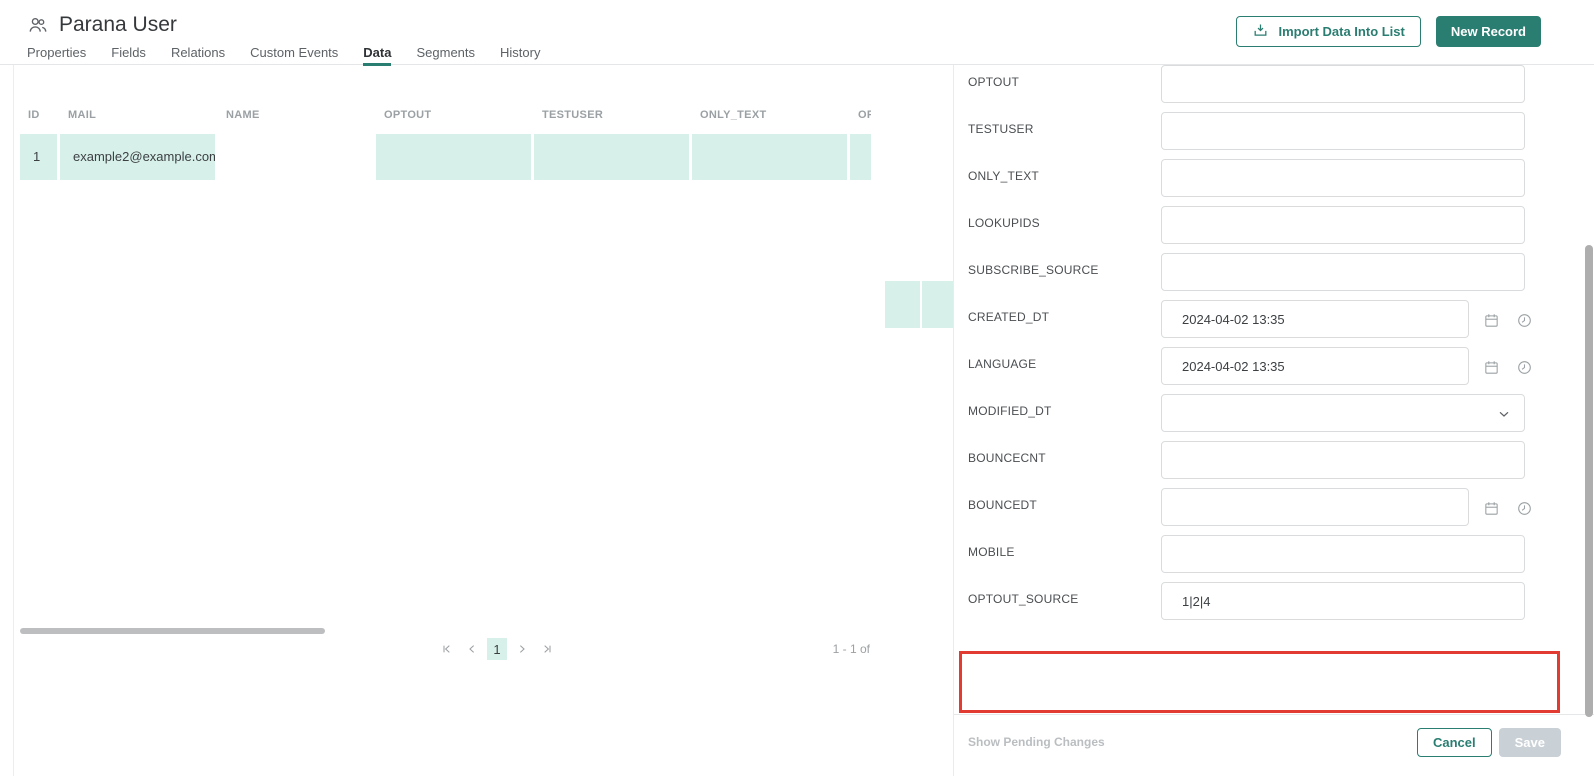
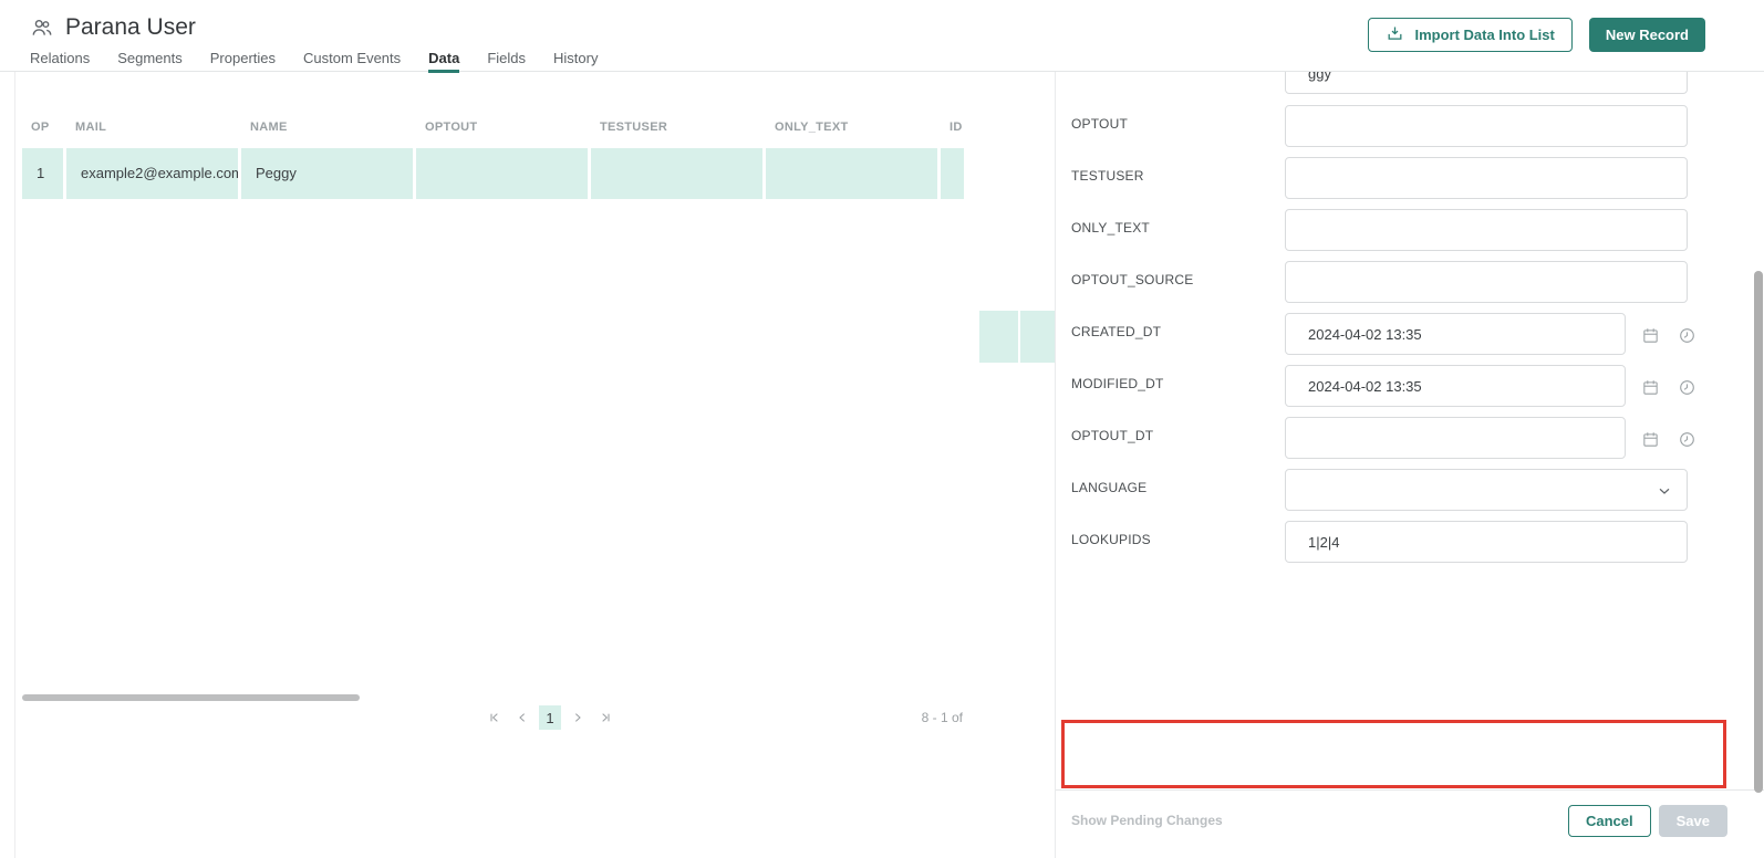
  Parana User
- Properties
+ Relations
- Fields
+ Segments
- Relations
+ Properties
  Custom Events
  Data
- Segments
+ Fields
  History
  Import Data Into List
  New Record
- ID
+ OP
  MAIL
  NAME
  OPTOUT
  TESTUSER
  ONLY_TEXT
- OP
+ ID
  1
  example2@example.com
+ Peggy
  1
- 1 - 1 of
+ 8 - 1 of
+ ggy
  OPTOUT
  TESTUSER
  ONLY_TEXT
- LOOKUPIDS
+ OPTOUT_SOURCE
- SUBSCRIBE_SOURCE
  CREATED_DT
  2024-04-02 13:35
- LANGUAGE
+ MODIFIED_DT
  2024-04-02 13:35
+ OPTOUT_DT
- MODIFIED_DT
+ LANGUAGE
- BOUNCECNT
- BOUNCEDT
- MOBILE
- OPTOUT_SOURCE
+ LOOKUPIDS
  1|2|4
  Show Pending Changes
  Cancel
  Save
